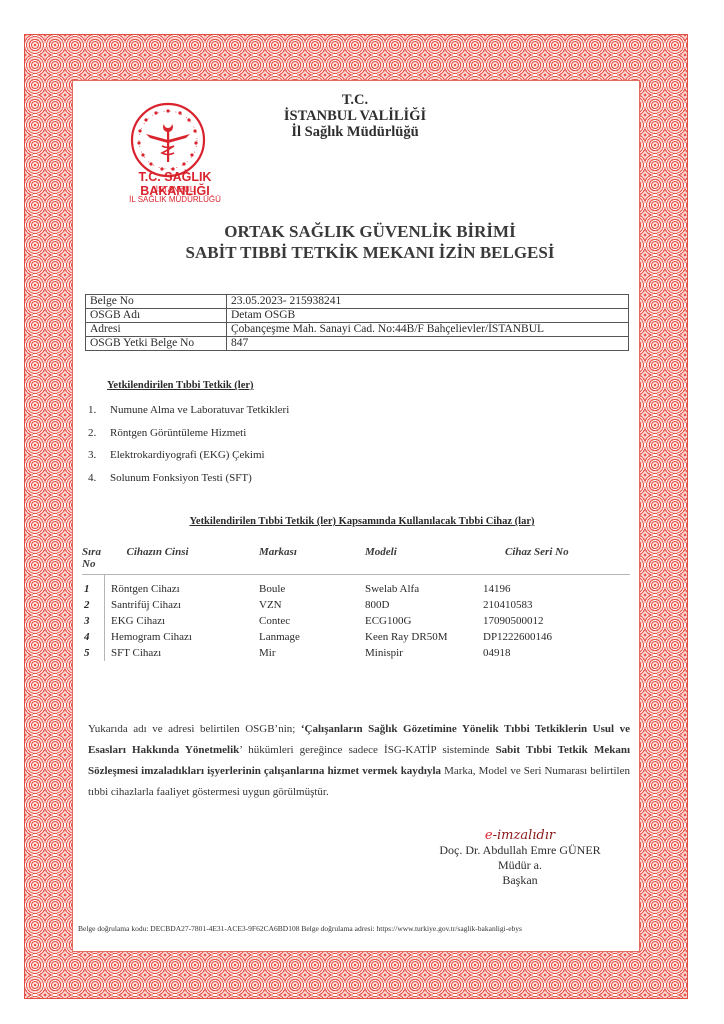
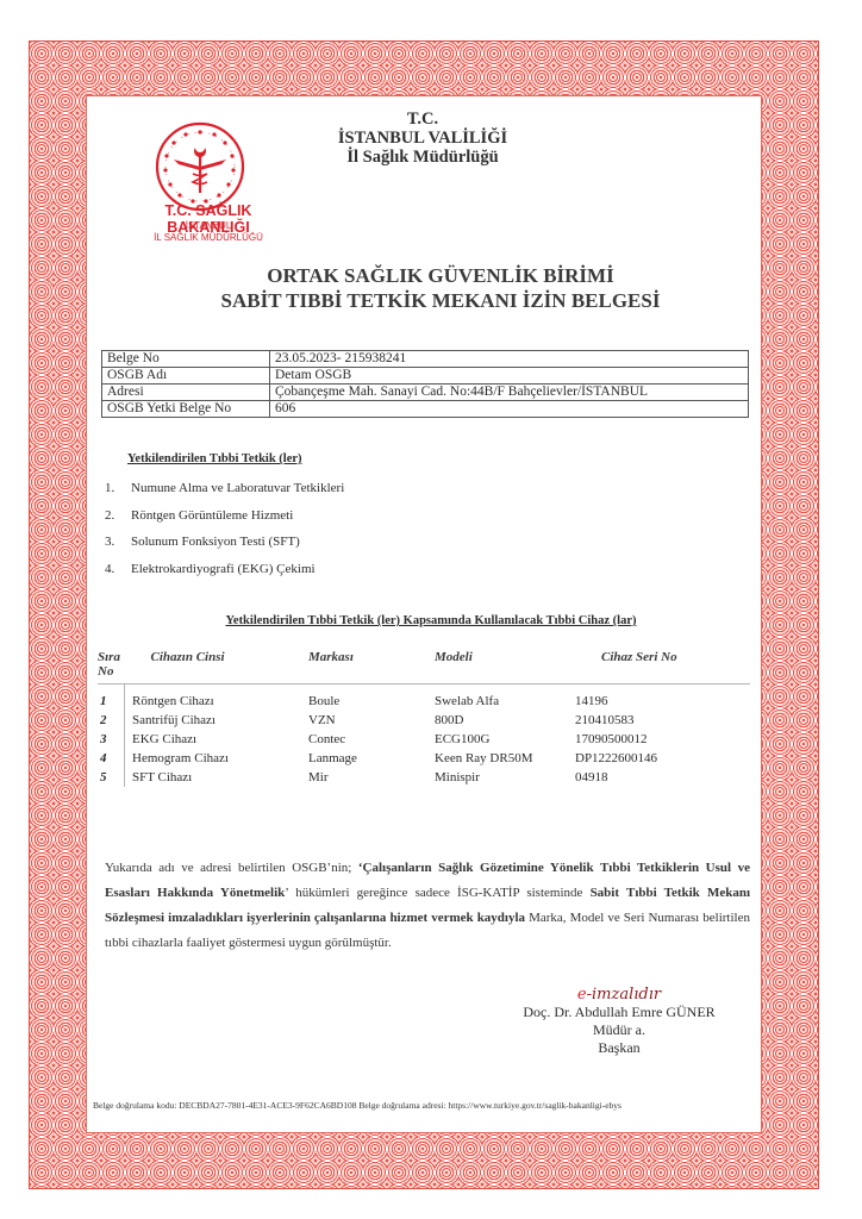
  T.C. SAĞLIK BAKANLIĞI
  İSTANBUL
  İL SAĞLIK MÜDÜRLÜĞÜ
  T.C.
  İSTANBUL VALİLİĞİ
  İl Sağlık Müdürlüğü
  ORTAK SAĞLIK GÜVENLİK BİRİMİ
  SABİT TIBBİ TETKİK MEKANI İZİN BELGESİ
  Belge No	23.05.2023- 215938241
  OSGB Adı	Detam OSGB
  Adresi	Çobançeşme Mah. Sanayi Cad. No:44B/F Bahçelievler/İSTANBUL
- OSGB Yetki Belge No	847
+ OSGB Yetki Belge No	606
  Yetkilendirilen Tıbbi Tetkik (ler)
  1.
  Numune Alma ve Laboratuvar Tetkikleri
  2.
  Röntgen Görüntüleme Hizmeti
  3.
- Elektrokardiyografi (EKG) Çekimi
+ Solunum Fonksiyon Testi (SFT)
  4.
- Solunum Fonksiyon Testi (SFT)
+ Elektrokardiyografi (EKG) Çekimi
  Yetkilendirilen Tıbbi Tetkik (ler) Kapsamında Kullanılacak Tıbbi Cihaz (lar)
  Sıra No	Cihazın Cinsi	Markası	Modeli	Cihaz Seri No
  1	Röntgen Cihazı	Boule	Swelab Alfa	14196
  2	Santrifüj Cihazı	VZN	800D	210410583
  3	EKG Cihazı	Contec	ECG100G	17090500012
  4	Hemogram Cihazı	Lanmage	Keen Ray DR50M	DP1222600146
  5	SFT Cihazı	Mir	Minispir	04918
  Yukarıda adı ve adresi belirtilen OSGB’nin; ‘Çalışanların Sağlık Gözetimine Yönelik Tıbbi Tetkiklerin Usul ve Esasları Hakkında Yönetmelik’ hükümleri gereğince sadece İSG-KATİP sisteminde Sabit Tıbbi Tetkik Mekanı Sözleşmesi imzaladıkları işyerlerinin çalışanlarına hizmet vermek kaydıyla Marka, Model ve Seri Numarası belirtilen tıbbi cihazlarla faaliyet göstermesi uygun görülmüştür.
  e-imzalıdır
  Doç. Dr. Abdullah Emre GÜNER
  Müdür a.
  Başkan
  Belge doğrulama kodu: DECBDA27-7801-4E31-ACE3-9F62CA6BD108 Belge doğrulama adresi: https://www.turkiye.gov.tr/saglik-bakanligi-ebys
